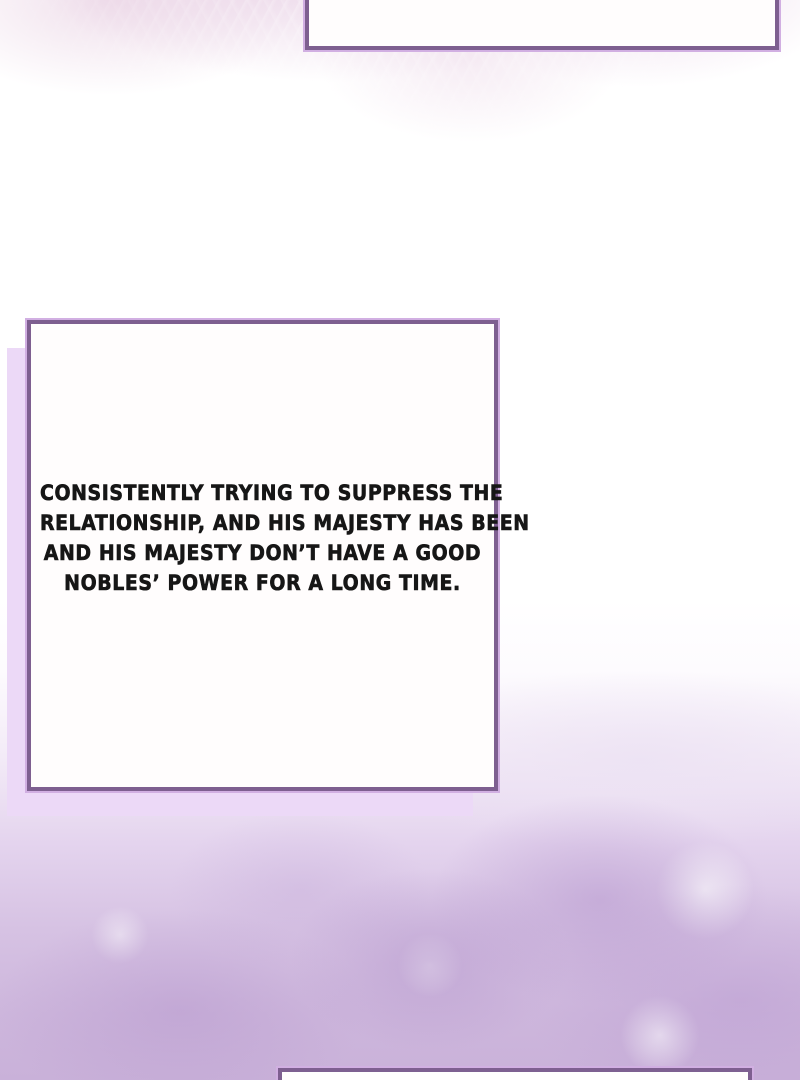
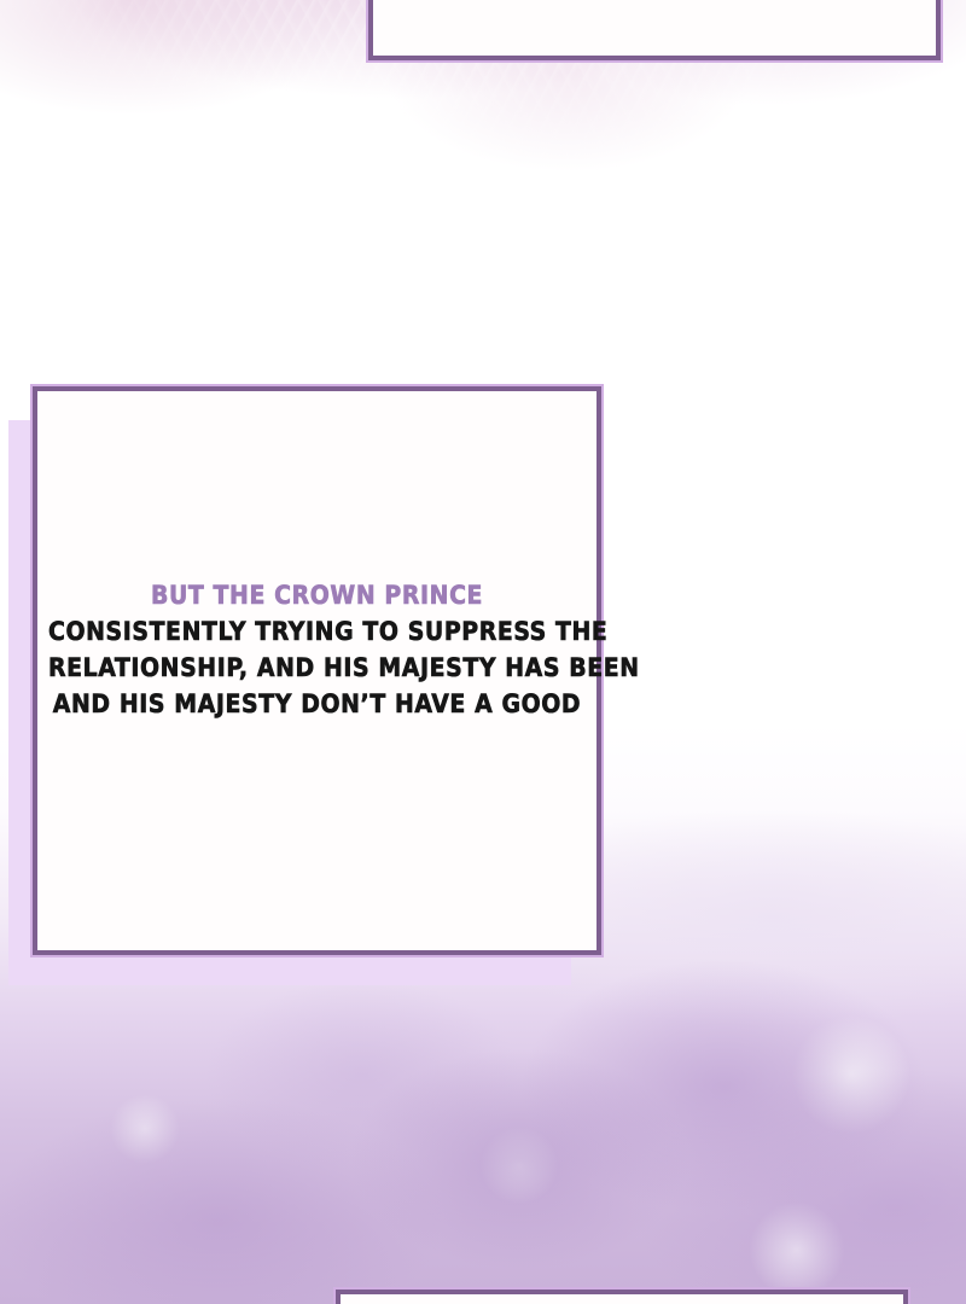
+ BUT THE CROWN PRINCE
  CONSISTENTLY TRYING TO SUPPRESS THE
  RELATIONSHIP, AND HIS MAJESTY HAS BEEN
  AND HIS MAJESTY DON’T HAVE A GOOD
- NOBLES’ POWER FOR A LONG TIME.
